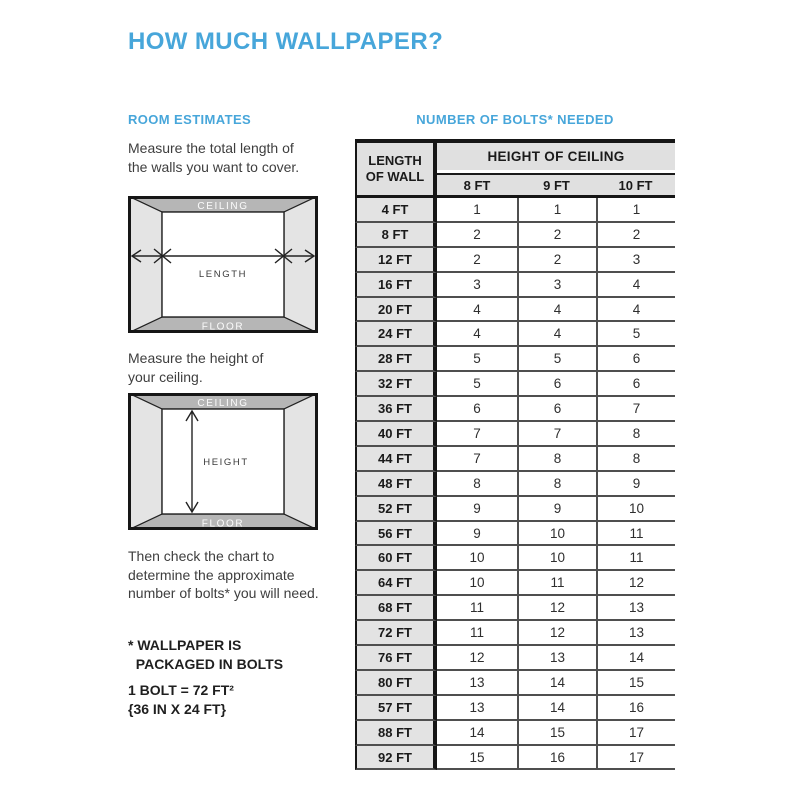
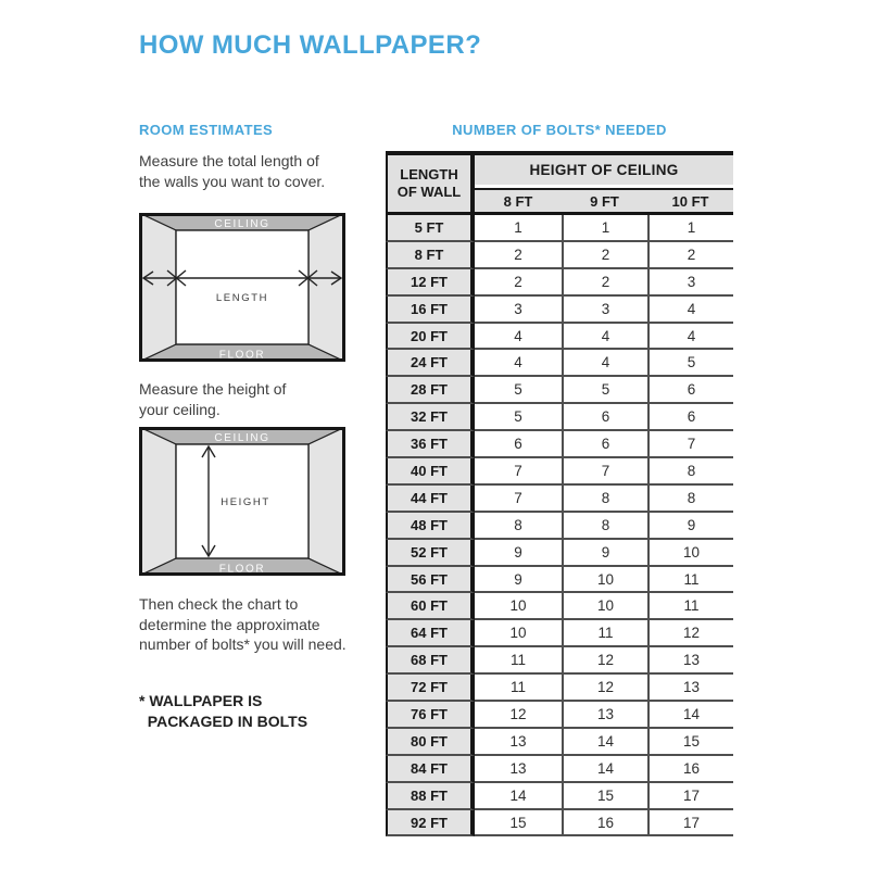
  HOW MUCH WALLPAPER?
  ROOM ESTIMATES
  Measure the total length of
  the walls you want to cover.
  CEILING
  FLOOR
  LENGTH
  Measure the height of
  your ceiling.
  CEILING
  FLOOR
  HEIGHT
  Then check the chart to
  determine the approximate
  number of bolts* you will need.
  * WALLPAPER IS
  PACKAGED IN BOLTS
- 1 BOLT = 72 FT²
- {36 IN X 24 FT}
  NUMBER OF BOLTS* NEEDED
  LENGTH OF WALL	HEIGHT OF CEILING
  8 FT	9 FT	10 FT
- 4 FT	1	1	1
+ 5 FT	1	1	1
  8 FT	2	2	2
  12 FT	2	2	3
  16 FT	3	3	4
  20 FT	4	4	4
  24 FT	4	4	5
  28 FT	5	5	6
  32 FT	5	6	6
  36 FT	6	6	7
  40 FT	7	7	8
  44 FT	7	8	8
  48 FT	8	8	9
  52 FT	9	9	10
  56 FT	9	10	11
  60 FT	10	10	11
  64 FT	10	11	12
  68 FT	11	12	13
  72 FT	11	12	13
  76 FT	12	13	14
  80 FT	13	14	15
- 57 FT	13	14	16
+ 84 FT	13	14	16
  88 FT	14	15	17
  92 FT	15	16	17
